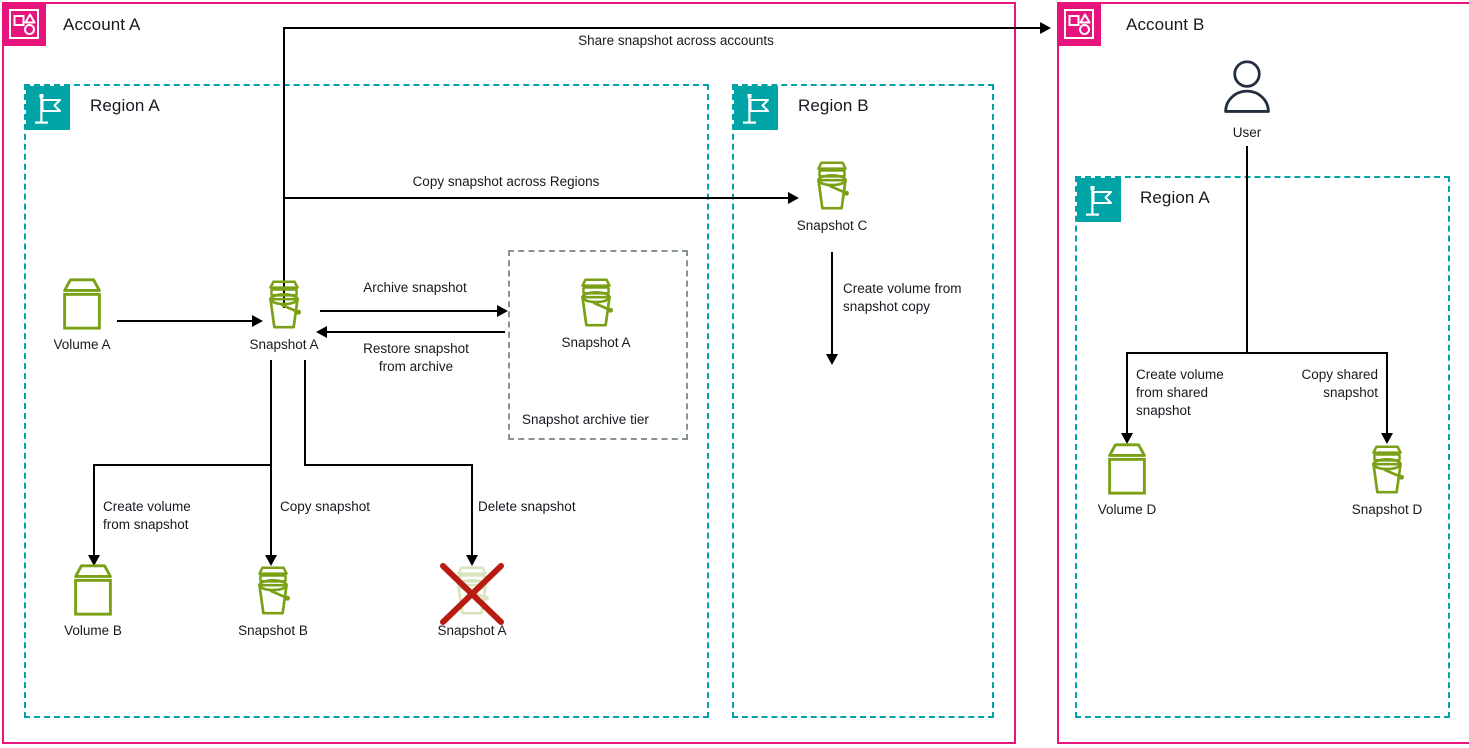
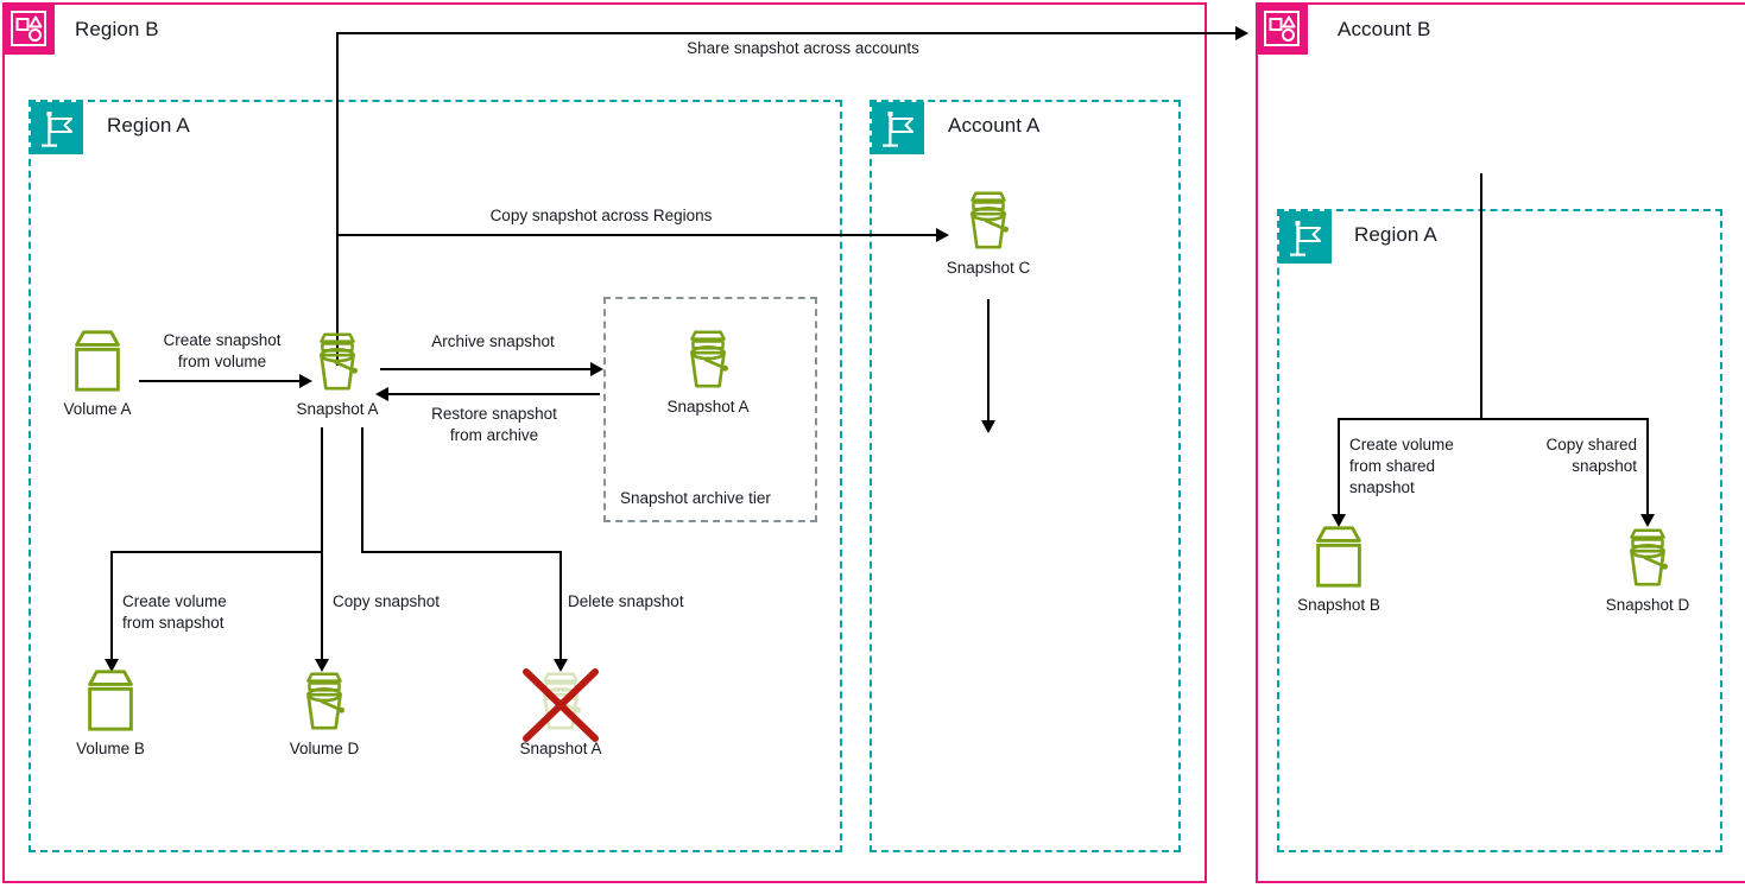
- Account A
+ Region B
  Region A
- Region B
+ Account A
  Account B
  Region A
  Snapshot archive tier
  Share snapshot across accounts
  Copy snapshot across Regions
  Volume A
+ Create snapshot
+ from volume
  Snapshot A
  Archive snapshot
  Restore snapshot
  from archive
  Snapshot A
  Create volume
  from snapshot
  Copy snapshot
  Delete snapshot
  Volume B
- Snapshot B
+ Volume D
  Snapshot A
  Snapshot C
- Create volume from
- snapshot copy
- User
  Create volume
  from shared
  snapshot
  Copy shared
  snapshot
- Volume D
+ Snapshot B
  Snapshot D
